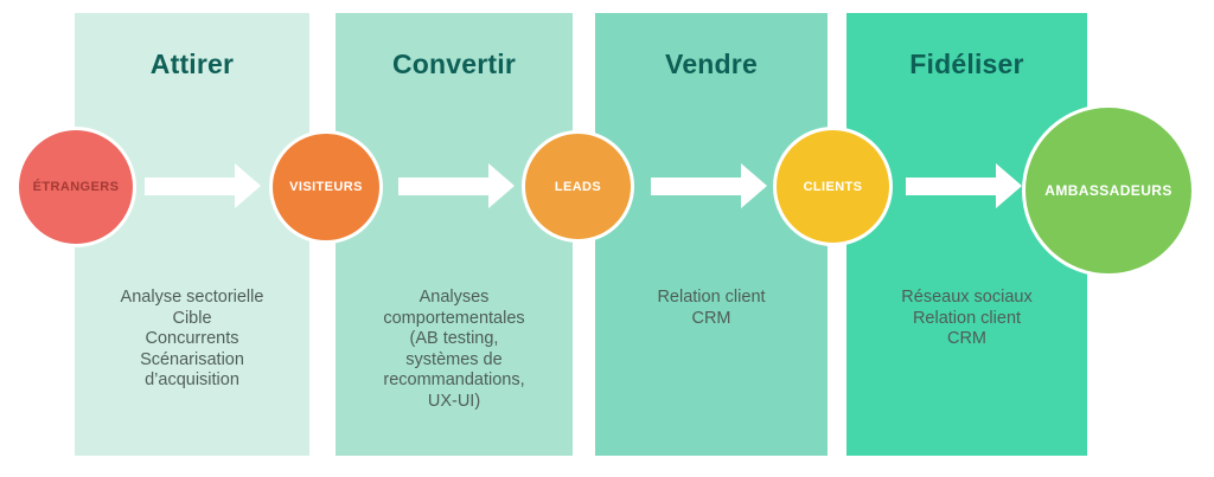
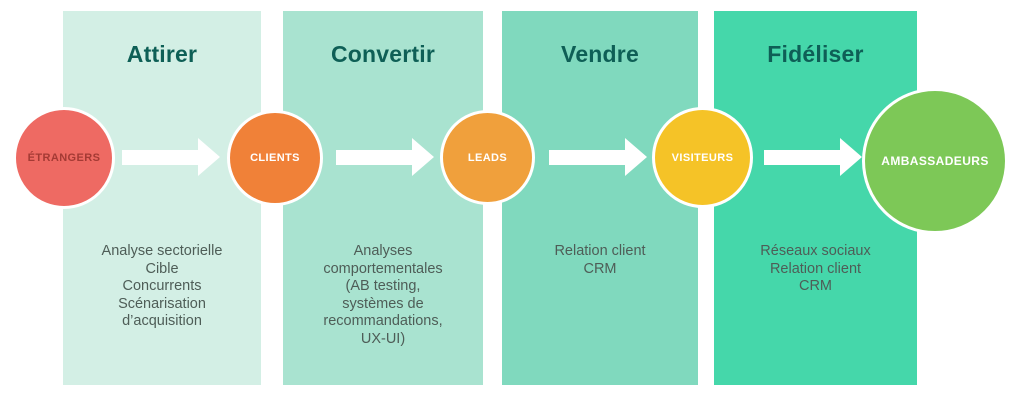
  Attirer
  Analyse sectorielle
  Cible
  Concurrents
  Scénarisation
  d’acquisition
  Convertir
  Analyses
  comportementales
  (AB testing,
  systèmes de
  recommandations,
  UX-UI)
  Vendre
  Relation client
  CRM
  Fidéliser
  Réseaux sociaux
  Relation client
  CRM
  ÉTRANGERS
- VISITEURS
+ CLIENTS
  LEADS
- CLIENTS
+ VISITEURS
  AMBASSADEURS
